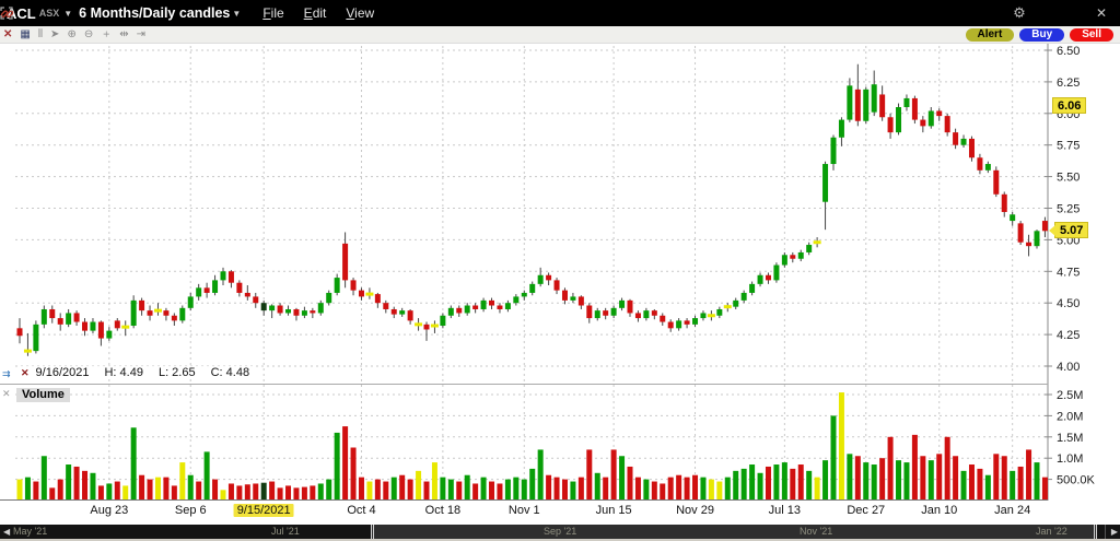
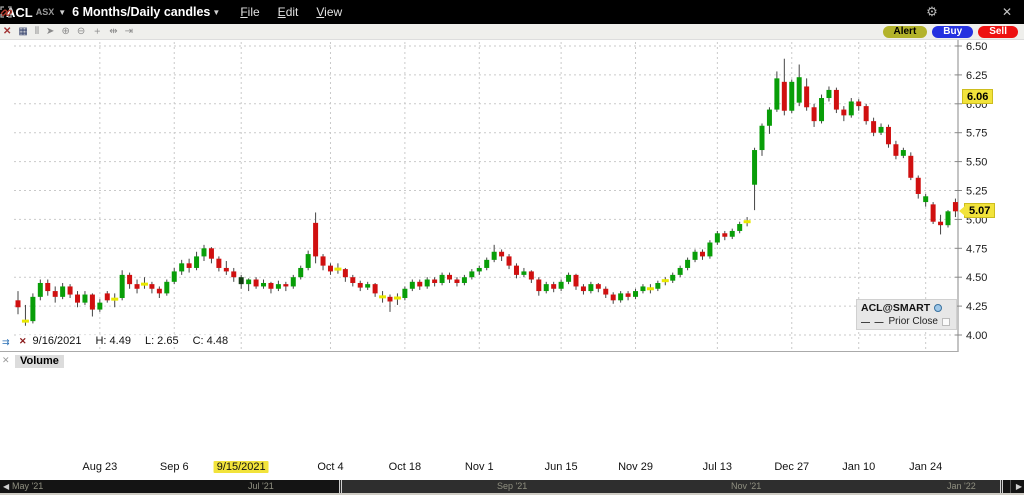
  ASX
  ▼
  6 Months/Daily candles
  ▼
  File
  Edit
  View
  ⚙
  ✕
  ✕
  ▦
  ⫴
  ➤
  ⊕
  ⊖
  ＋
  ⇹
  ⇥
  Alert
  Buy
  Sell
  4.00
  4.25
  4.50
  4.75
  5.00
  5.25
  5.50
  5.75
  6.25
  6.50
- 500.0K
- 1.0M
- 1.5M
- 2.0M
- 2.5M
  ✕
  9/16/2021
  H: 4.49
  L: 2.65
  C: 4.48
  Volume
+ ACL@SMART
+ — —
+ Prior Close
  6.06
  5.07
  ⇉
  ✕
  Aug 23
  Sep 6
  9/15/2021
  Oct 4
  Oct 18
  Nov 1
  Jun 15
  Nov 29
  Jul 13
  Dec 27
  Jan 10
  Jan 24
  ◀
  ▶
  May '21
  Jul '21
  Sep '21
  Nov '21
  Jan '22
